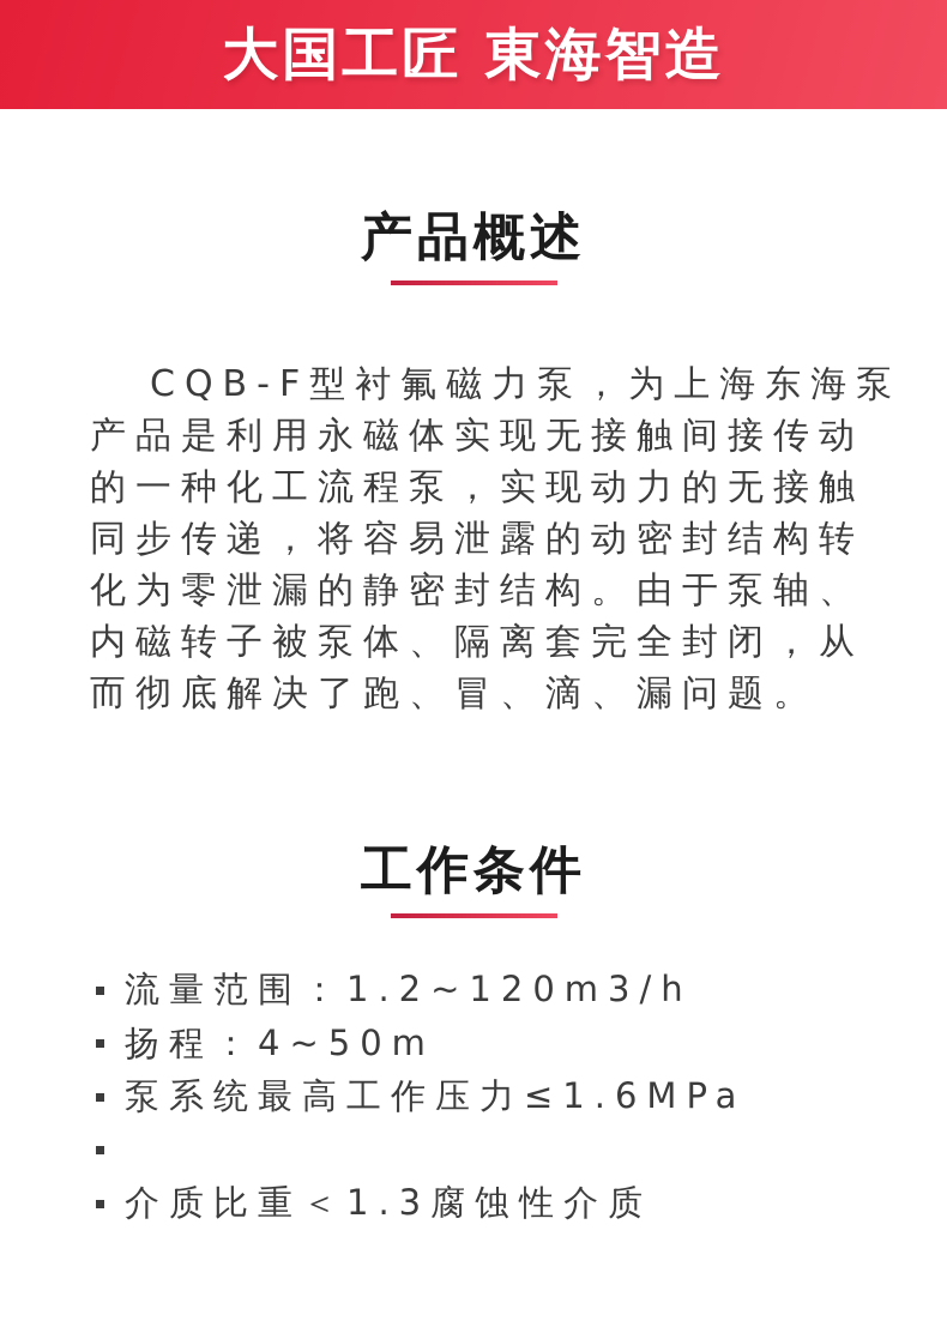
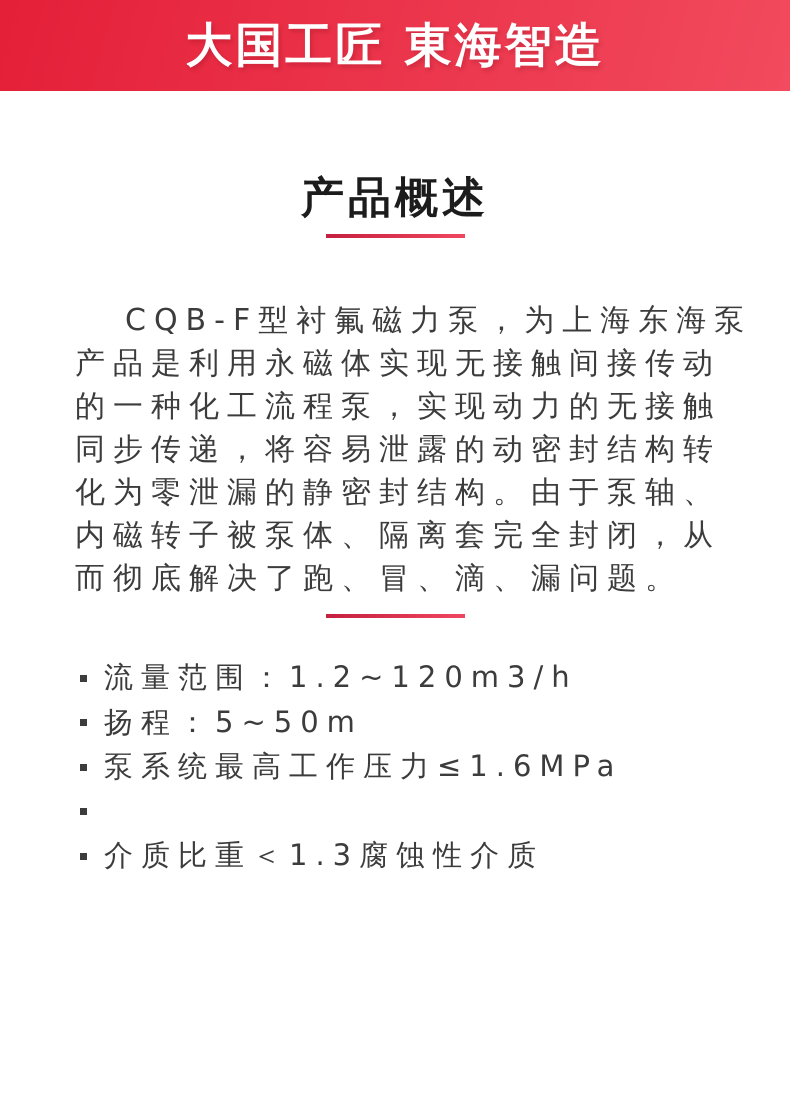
  大国工匠 東海智造
  产品概述
  CQB-F型衬氟磁力泵，为上海东海泵
  产品是利用永磁体实现无接触间接传动
  的一种化工流程泵，实现动力的无接触
  同步传递，将容易泄露的动密封结构转
  化为零泄漏的静密封结构。由于泵轴、
  内磁转子被泵体、隔离套完全封闭，从
  而彻底解决了跑、冒、滴、漏问题。
- 工作条件
  流量范围：1.2~120m3/h
- 扬程：4~50m
+ 扬程：5~50m
  泵系统最高工作压力≤1.6MPa
  介质比重＜1.3腐蚀性介质
